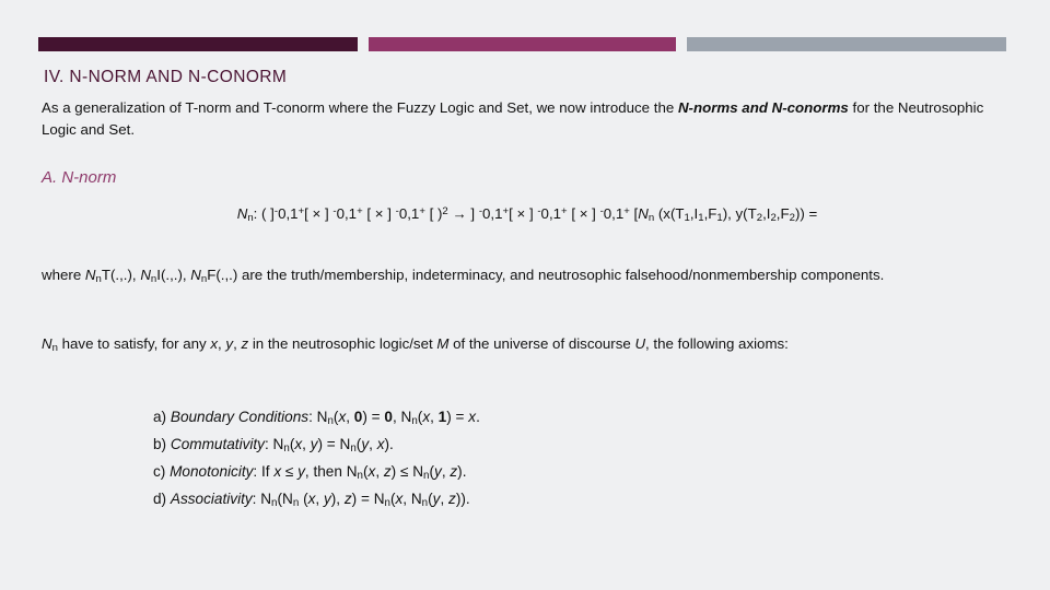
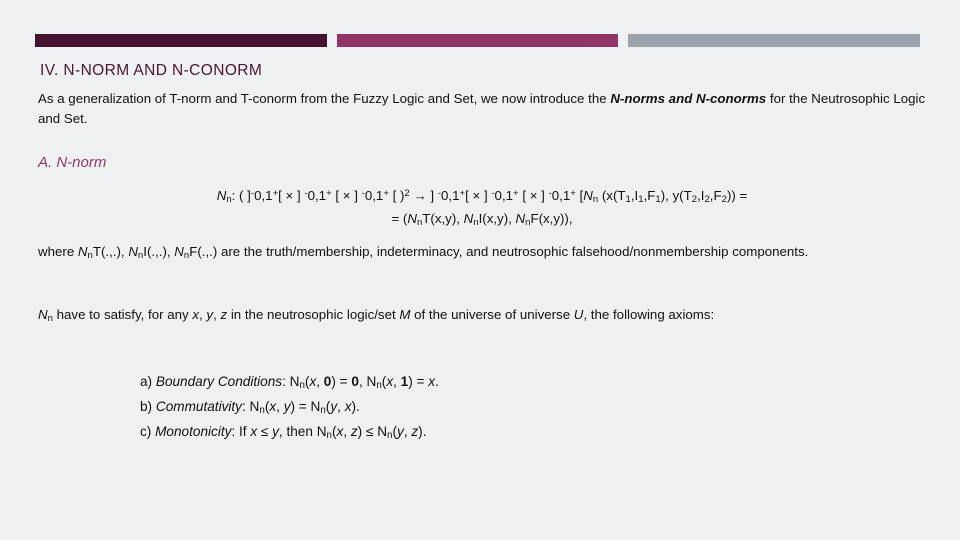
  IV. N-NORM AND N-CONORM
- As a generalization of T-norm and T-conorm where the Fuzzy Logic and Set, we now introduce the N-norms and N-conorms for the Neutrosophic Logic and Set.
+ As a generalization of T-norm and T-conorm from the Fuzzy Logic and Set, we now introduce the N-norms and N-conorms for the Neutrosophic Logic and Set.
  A. N-norm
  Nn: ( ]-0,1+[ × ] -0,1+ [ × ] -0,1+ [ )2 → ] -0,1+[ × ] -0,1+ [ × ] -0,1+ [Nn (x(T1,I1,F1), y(T2,I2,F2)) =
+ = (NnT(x,y), NnI(x,y), NnF(x,y)),
  where NnT(.,.), NnI(.,.), NnF(.,.) are the truth/membership, indeterminacy, and neutrosophic falsehood/nonmembership components.
- Nn have to satisfy, for any x, y, z in the neutrosophic logic/set M of the universe of discourse U, the following axioms:
+ Nn have to satisfy, for any x, y, z in the neutrosophic logic/set M of the universe of universe U, the following axioms:
  a) Boundary Conditions: Nn(x, 0) = 0, Nn(x, 1) = x.
  b) Commutativity: Nn(x, y) = Nn(y, x).
  c) Monotonicity: If x ≤ y, then Nn(x, z) ≤ Nn(y, z).
- d) Associativity: Nn(Nn (x, y), z) = Nn(x, Nn(y, z)).
